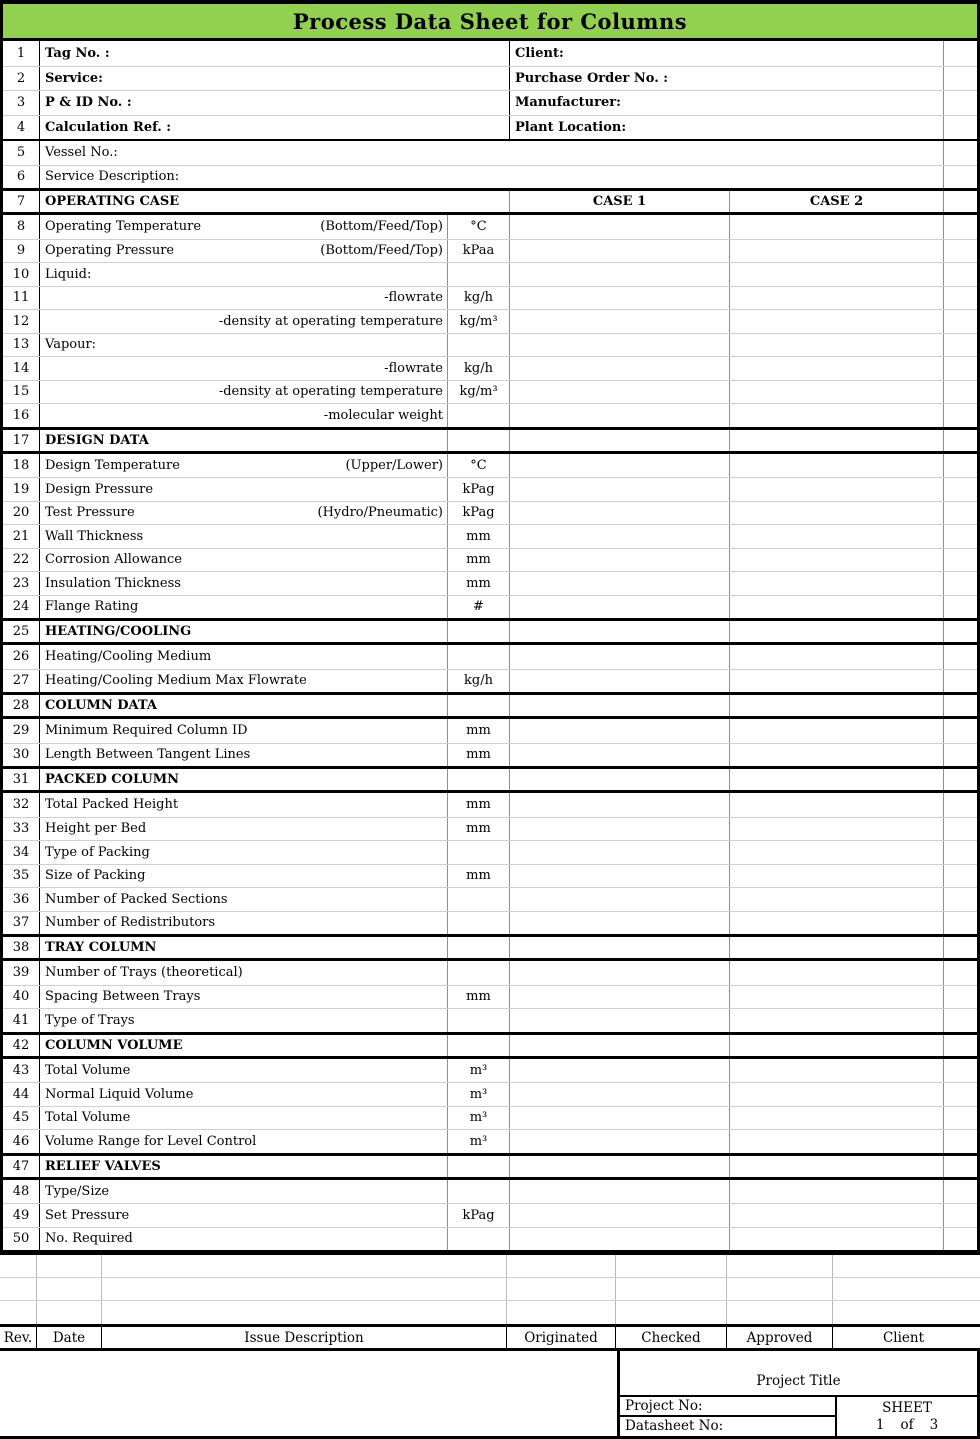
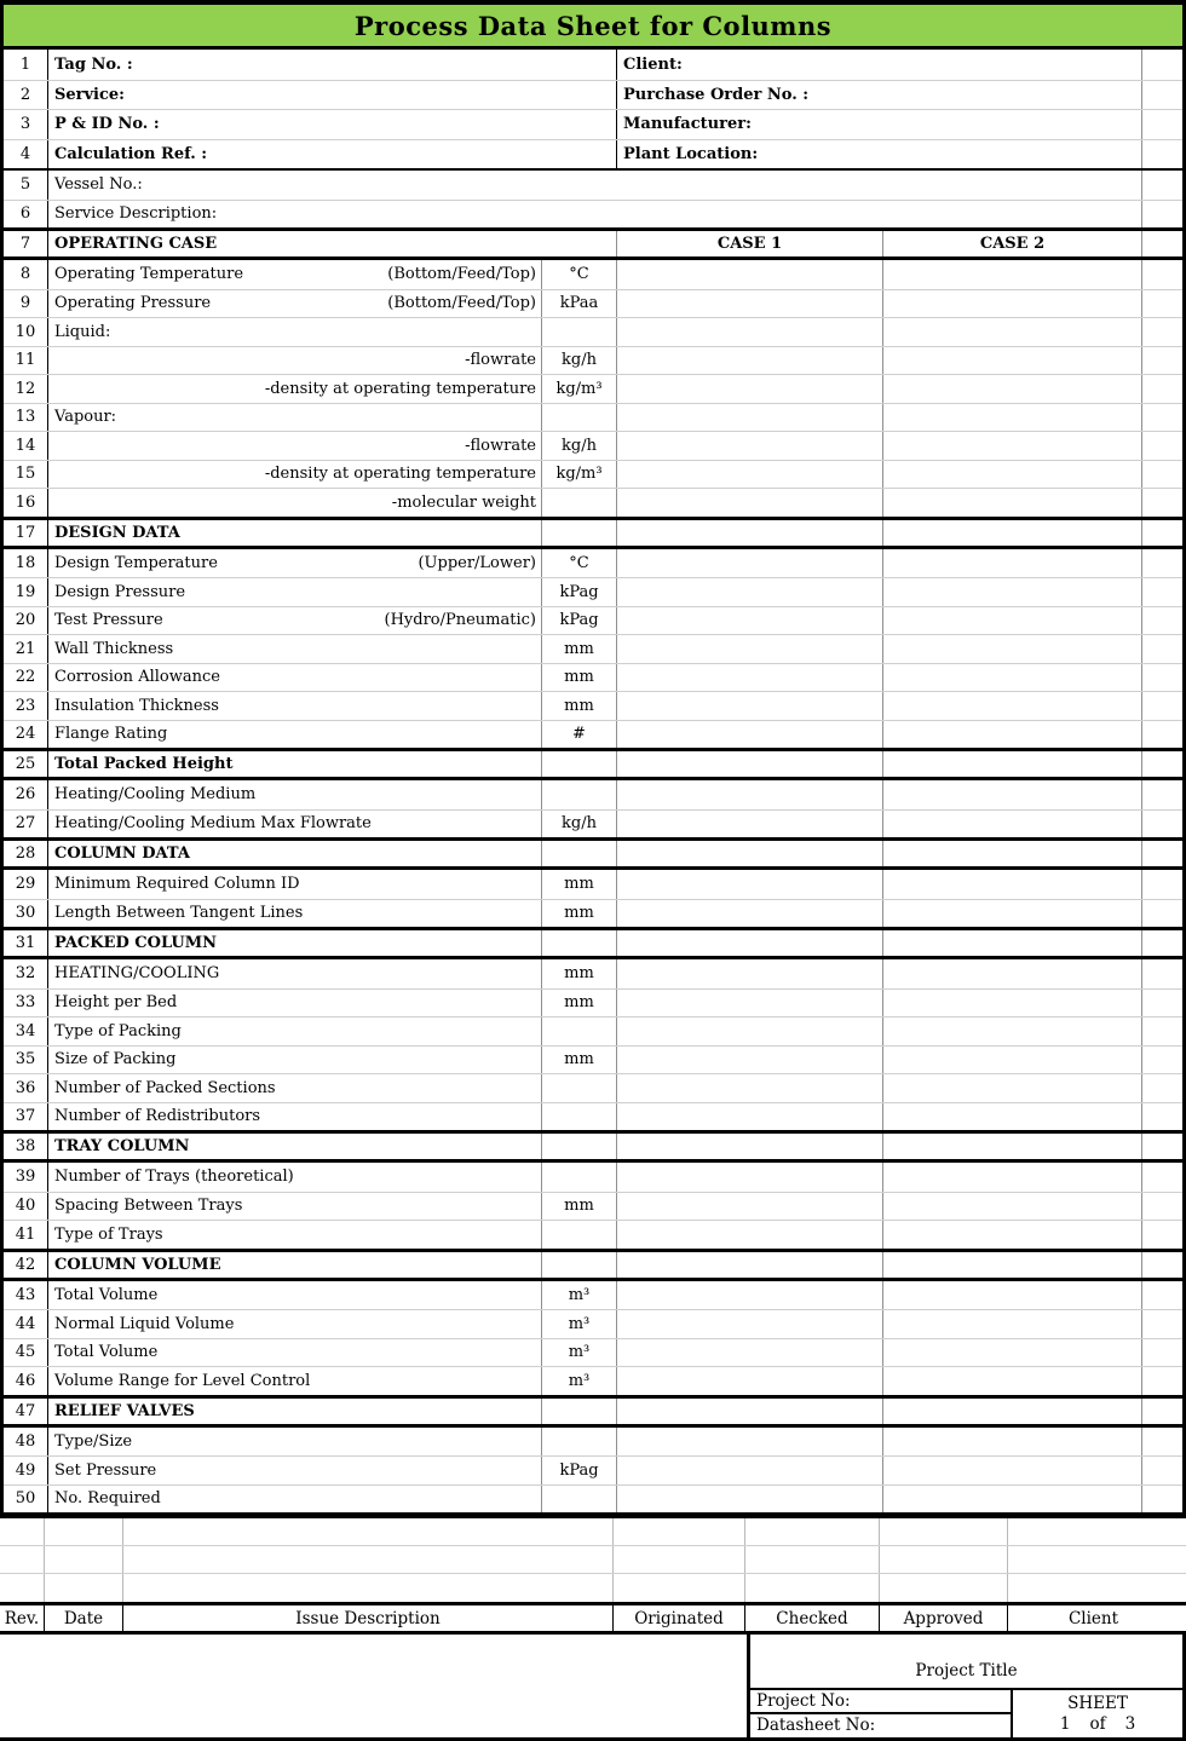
  Process Data Sheet for Columns
  1
  Tag No. :
  Client:
  2
  Service:
  Purchase Order No. :
  3
  P & ID No. :
  Manufacturer:
  4
  Calculation Ref. :
  Plant Location:
  5
  Vessel No.:
  6
  Service Description:
  7
  OPERATING CASE
  CASE 1
  CASE 2
  8
  Operating Temperature
  (Bottom/Feed/Top)
  °C
  9
  Operating Pressure
  (Bottom/Feed/Top)
  kPaa
  10
  Liquid:
  11
  -flowrate
  kg/h
  12
  -density at operating temperature
  kg/m³
  13
  Vapour:
  14
  -flowrate
  kg/h
  15
  -density at operating temperature
  kg/m³
  16
  -molecular weight
  17
  DESIGN DATA
  18
  Design Temperature
  (Upper/Lower)
  °C
  19
  Design Pressure
  kPag
  20
  Test Pressure
  (Hydro/Pneumatic)
  kPag
  21
  Wall Thickness
  mm
  22
  Corrosion Allowance
  mm
  23
  Insulation Thickness
  mm
  24
  Flange Rating
  #
  25
- HEATING/COOLING
+ Total Packed Height
  26
  Heating/Cooling Medium
  27
  Heating/Cooling Medium Max Flowrate
  kg/h
  28
  COLUMN DATA
  29
  Minimum Required Column ID
  mm
  30
  Length Between Tangent Lines
  mm
  31
  PACKED COLUMN
  32
- Total Packed Height
+ HEATING/COOLING
  mm
  33
  Height per Bed
  mm
  34
  Type of Packing
  35
  Size of Packing
  mm
  36
  Number of Packed Sections
  37
  Number of Redistributors
  38
  TRAY COLUMN
  39
  Number of Trays (theoretical)
  40
  Spacing Between Trays
  mm
  41
  Type of Trays
  42
  COLUMN VOLUME
  43
  Total Volume
  m³
  44
  Normal Liquid Volume
  m³
  45
  Total Volume
  m³
  46
  Volume Range for Level Control
  m³
  47
  RELIEF VALVES
  48
  Type/Size
  49
  Set Pressure
  kPag
  50
  No. Required
  Rev.
  Date
  Issue Description
  Originated
  Checked
  Approved
  Client
  Project Title
  Project No:
  Datasheet No:
  SHEET
  1
  of
  3
